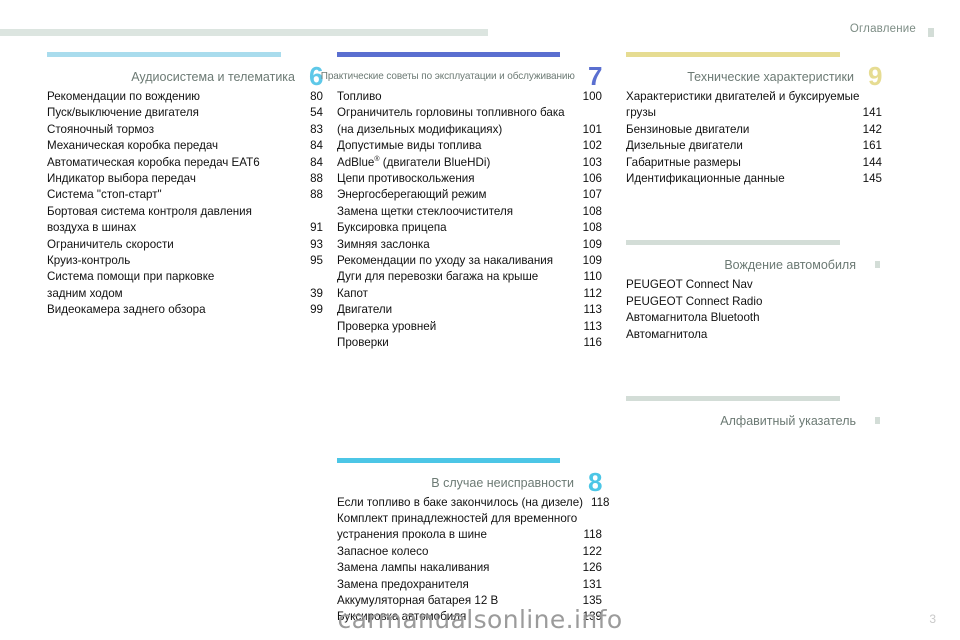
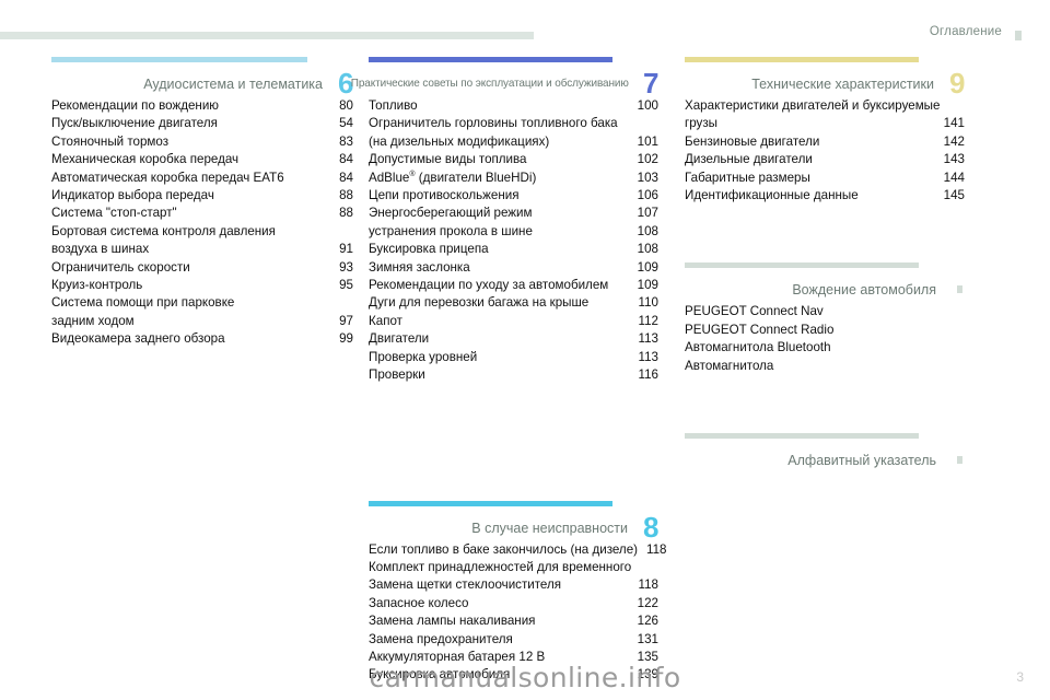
  Оглавление
  Аудиосистема и телематика
  6
  Рекомендации по вождению
  80
  Пуск/выключение двигателя
  54
  Стояночный тормоз
  83
  Механическая коробка передач
  84
  Автоматическая коробка передач EAT6
  84
  Индикатор выбора передач
  88
  Система "стоп-старт"
  88
  Бортовая система контроля давления
  воздуха в шинах
  91
  Ограничитель скорости
  93
  Круиз-контроль
  95
  Система помощи при парковке
  задним ходом
- 39
+ 97
  Видеокамера заднего обзора
  99
  Практические советы по эксплуатации и обслуживанию
  7
  Топливо
  100
  Ограничитель горловины топливного бака
  (на дизельных модификациях)
  101
  Допустимые виды топлива
  102
  AdBlue (двигатели BlueHDi)
  103
  Цепи противоскольжения
  106
  Энергосберегающий режим
  107
- Замена щетки стеклоочистителя
+ устранения прокола в шине
  108
  Буксировка прицепа
  108
  Зимняя заслонка
  109
- Рекомендации по уходу за накаливания
+ Рекомендации по уходу за автомобилем
  109
  Дуги для перевозки багажа на крыше
  110
  Капот
  112
  Двигатели
  113
  Проверка уровней
  113
  Проверки
  116
  В случае неисправности
  8
  Если топливо в баке закончилось (на дизеле)
  118
  Комплект принадлежностей для временного
- устранения прокола в шине
+ Замена щетки стеклоочистителя
  118
  Запасное колесо
  122
  Замена лампы накаливания
  126
  Замена предохранителя
  131
  Аккумуляторная батарея 12 В
  135
  Буксировка автомобиля
  139
  Технические характеристики
  9
  Характеристики двигателей и буксируемые
  грузы
  141
  Бензиновые двигатели
  142
  Дизельные двигатели
- 161
+ 143
  Габаритные размеры
  144
  Идентификационные данные
  145
  Вождение автомобиля
  PEUGEOT Connect Nav
  PEUGEOT Connect Radio
  Автомагнитола Bluetooth
  Автомагнитола
  Алфавитный указатель
  carmanualsonline.info
  3
